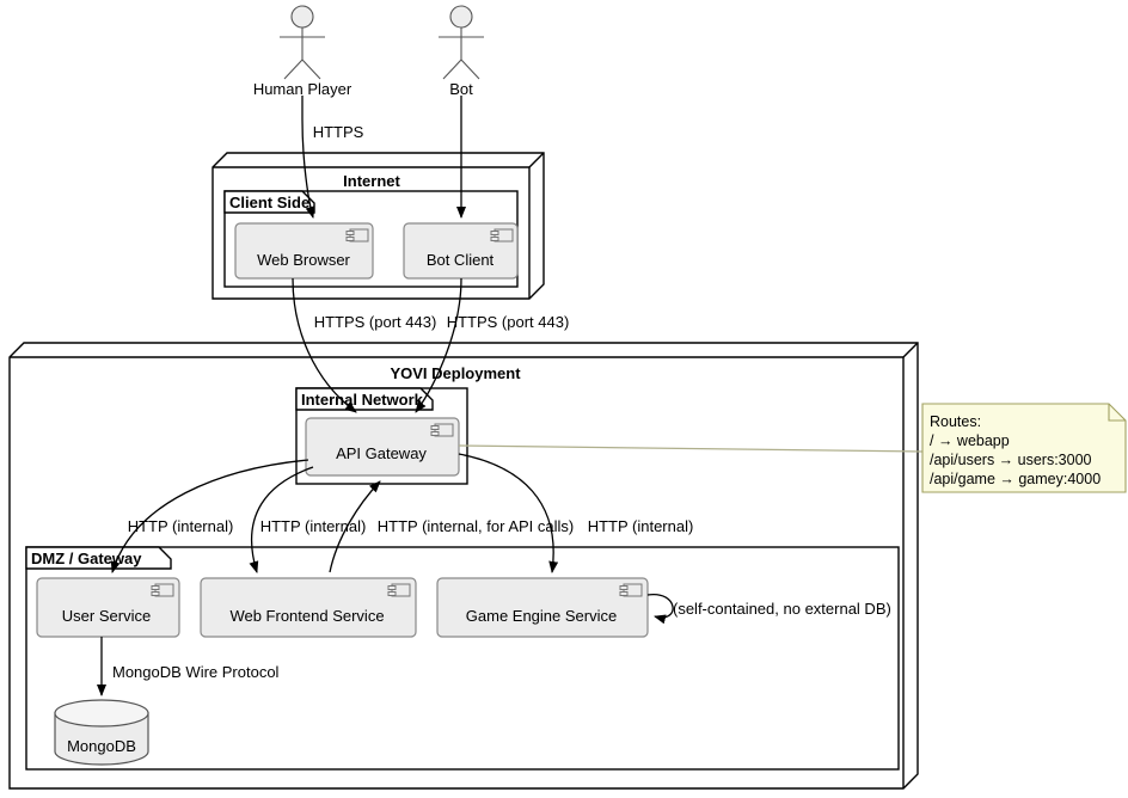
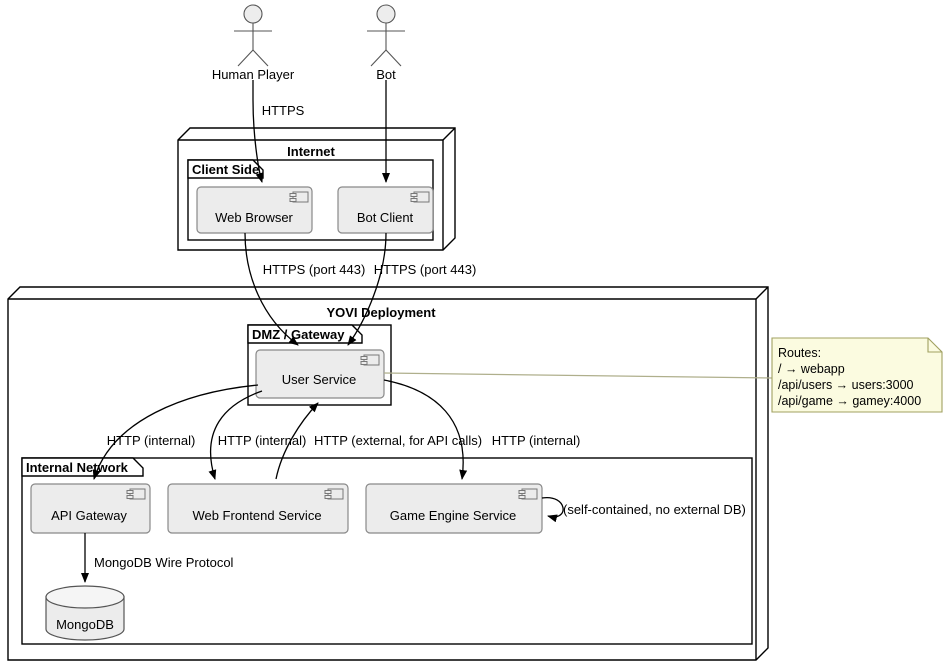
  Human Player
  Bot
  HTTPS
  Internet
  Client Side
  Web Browser
  Bot Client
  HTTPS (port 443)
  HTTPS (port 443)
  YOVI Deployment
- Internal Network
+ DMZ / Gateway
- API Gateway
+ User Service
  HTTP (internal)
  HTTP (internal)
- HTTP (internal, for API calls)
+ HTTP (external, for API calls)
  HTTP (internal)
- DMZ / Gateway
+ Internal Network
- User Service
+ API Gateway
  Web Frontend Service
  Game Engine Service
  (self-contained, no external DB)
  MongoDB Wire Protocol
  MongoDB
  Routes:
  / → webapp
  /api/users → users:3000
  /api/game → gamey:4000
